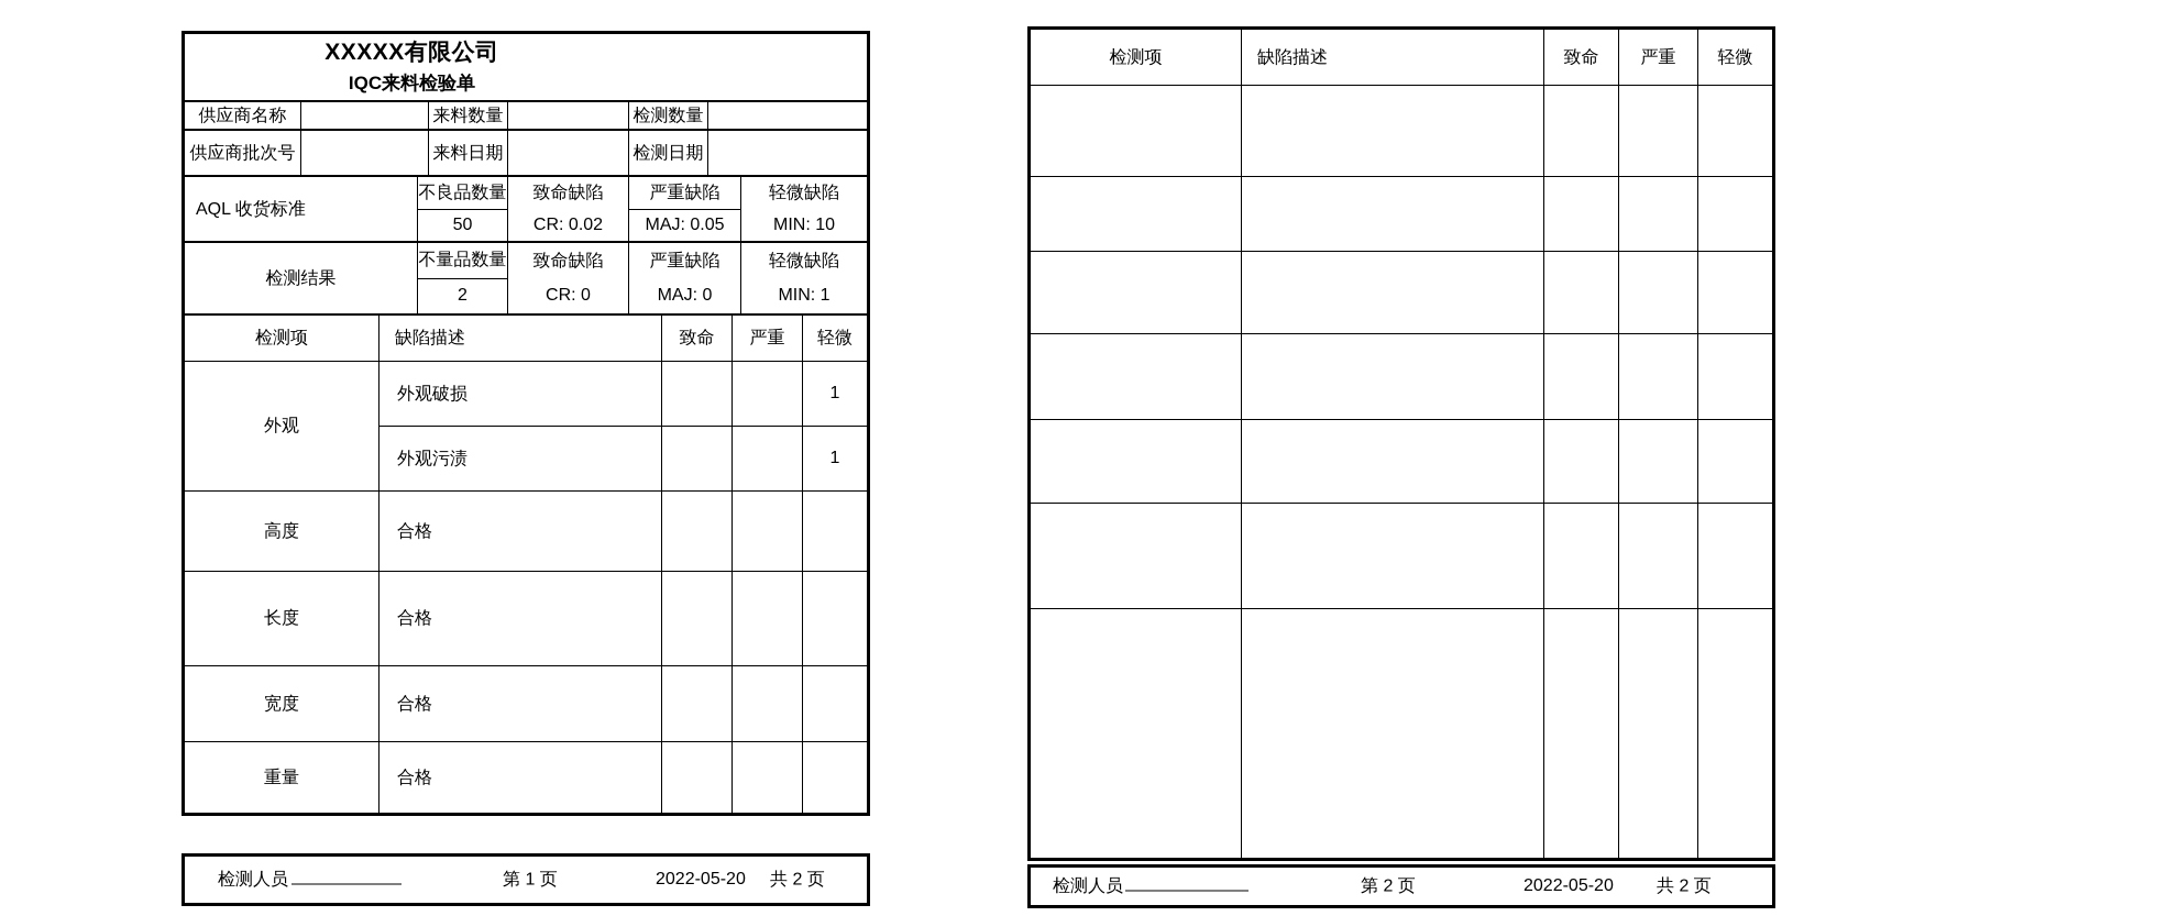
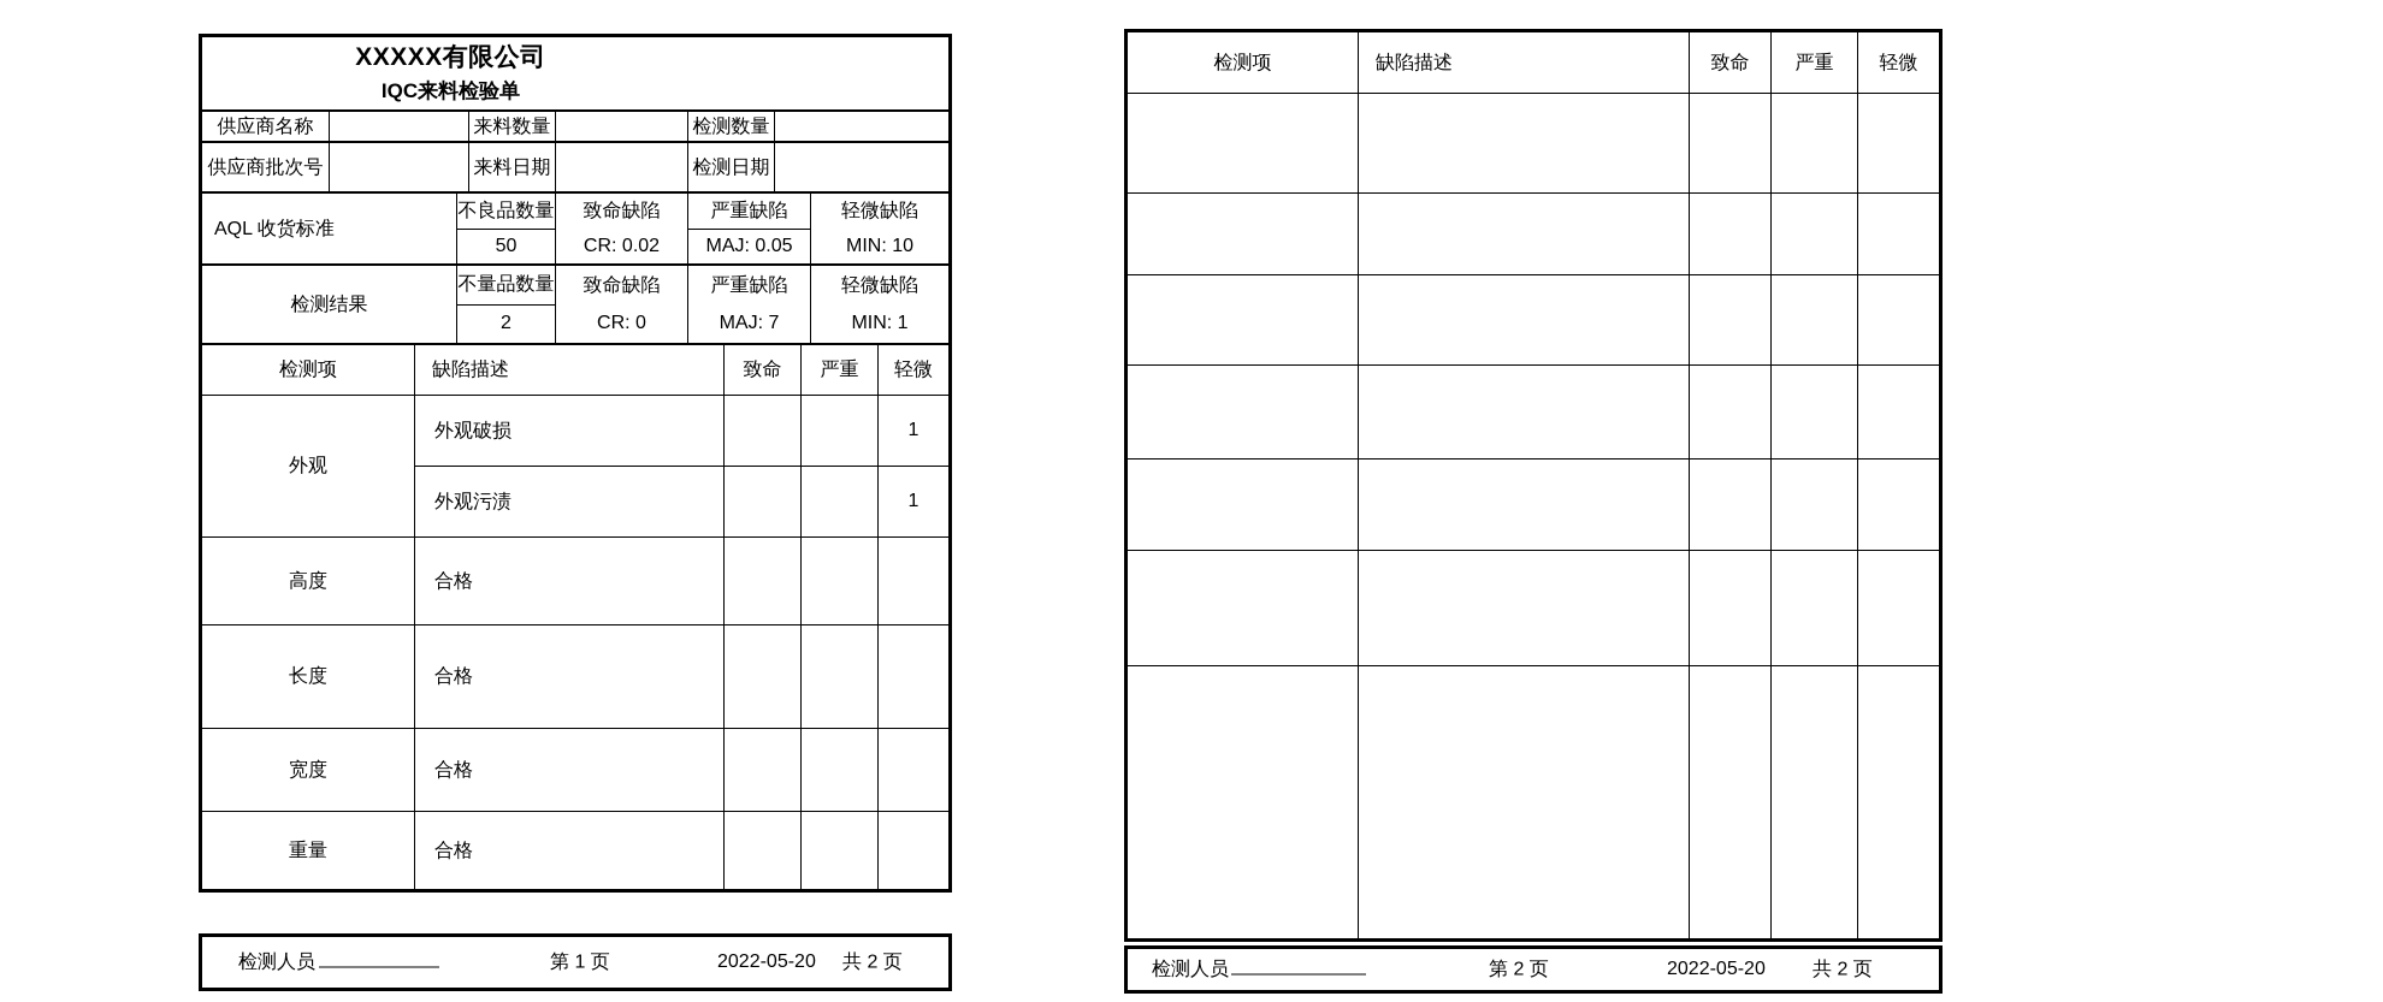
  XXXXX有限公司
  IQC来料检验单
  供应商名称
  来料数量
  检测数量
  供应商批次号
  来料日期
  检测日期
  AQL 收货标准
  不良品数量
  50
  致命缺陷
  CR: 0.02
  严重缺陷
  MAJ: 0.05
  轻微缺陷
  MIN: 10
  检测结果
  不量品数量
  2
  致命缺陷
  CR: 0
  严重缺陷
- MAJ: 0
+ MAJ: 7
  轻微缺陷
  MIN: 1
  检测项
  缺陷描述
  致命
  严重
  轻微
  外观
  外观破损
  1
  外观污渍
  1
  高度
  合格
  长度
  合格
  宽度
  合格
  重量
  合格
  检测人员
  第 1 页
  2022-05-20
  共 2 页
  检测项
  缺陷描述
  致命
  严重
  轻微
  检测人员
  第 2 页
  2022-05-20
  共 2 页
